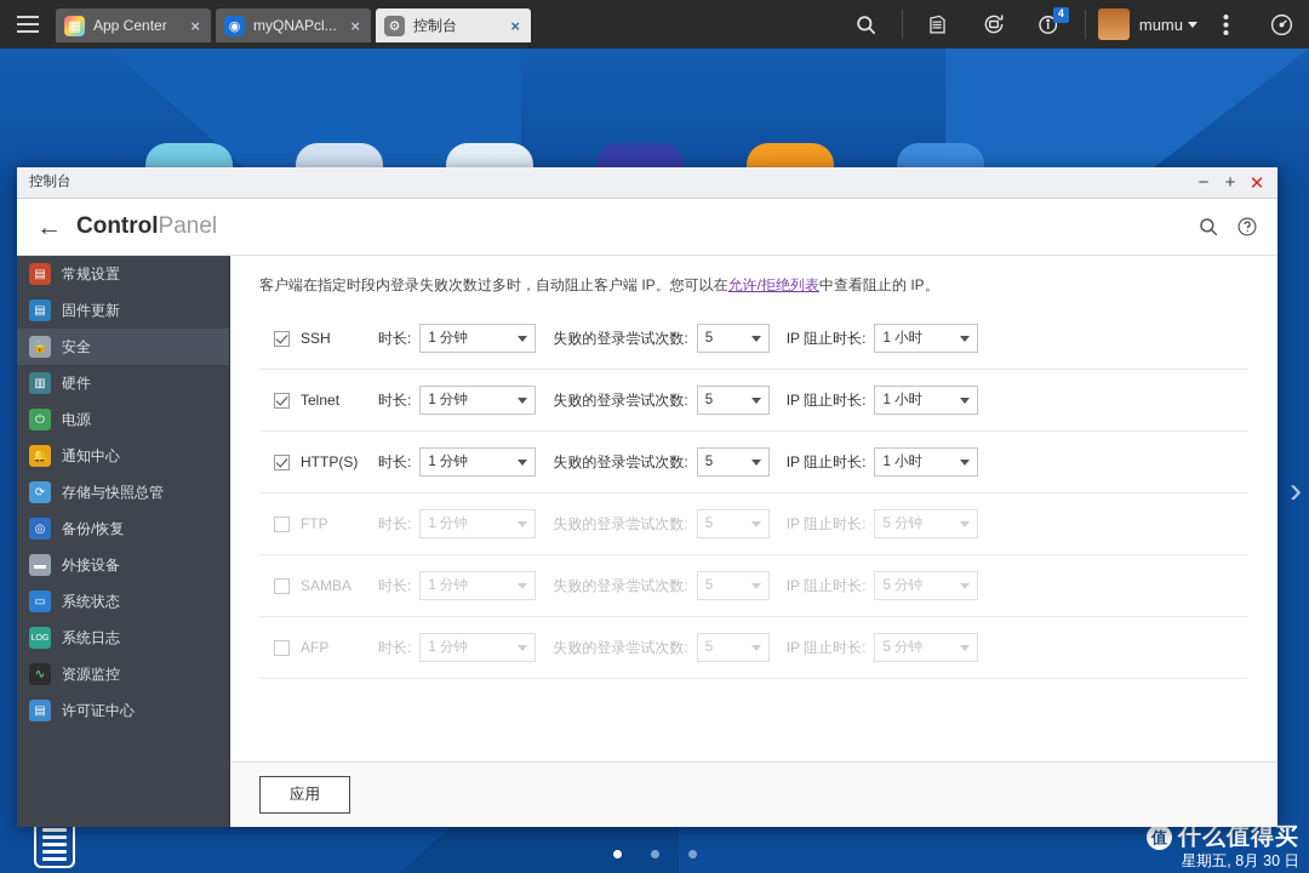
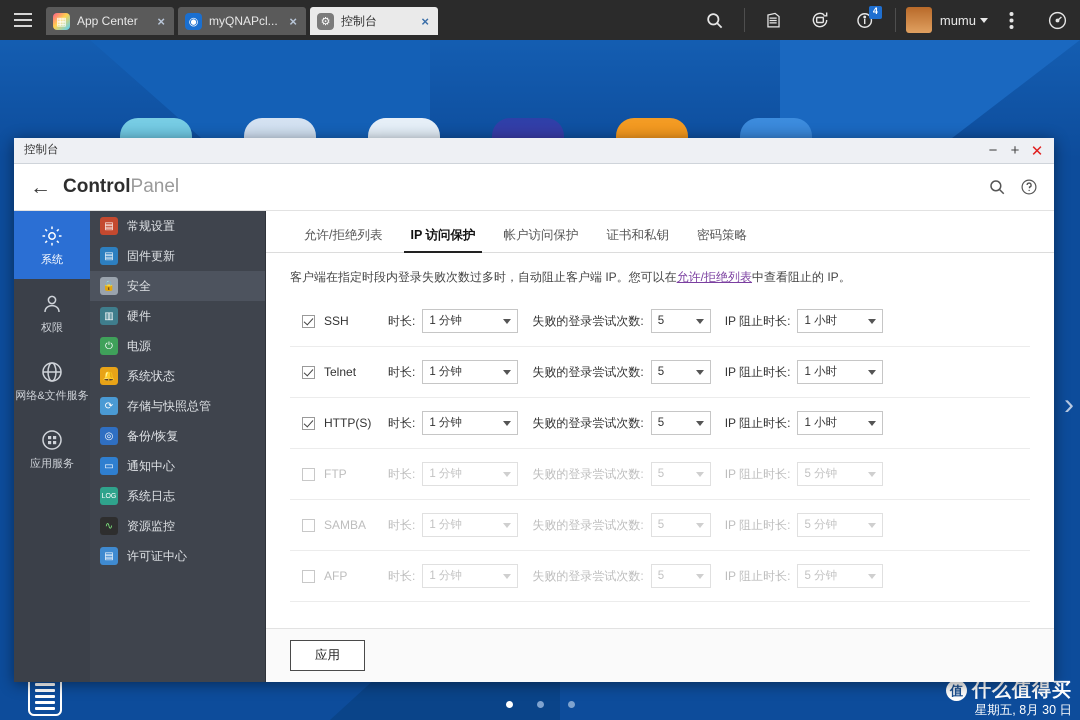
  ›
  值
  什么值得买
  星期五, 8月 30 日
  ▦
  App Center
  ×
  ◉
  myQNAPcl...
  ×
  ⚙
  控制台
  ×
  4
  mumu
  控制台
  −
  +
  ✕
  ←
  ControlPanel
+ 系统
+ 权限
+ 网络&文件服务
+ 应用服务
  ▤
  常规设置
  ▤
  固件更新
  🔒
  安全
  ▥
  硬件
  ⏻
  电源
  🔔
- 通知中心
+ 系统状态
  ⟳
  存储与快照总管
  ◎
  备份/恢复
- ▬
- 外接设备
  ▭
- 系统状态
+ 通知中心
  系统日志
  ∿
  资源监控
  ▤
  许可证中心
+ 允许/拒绝列表
+ IP 访问保护
+ 帐户访问保护
+ 证书和私钥
+ 密码策略
  客户端在指定时段内登录失败次数过多时，自动阻止客户端 IP。您可以在允许/拒绝列表中查看阻止的 IP。
  SSH
  时长:
  1 分钟
  失败的登录尝试次数:
  5
  IP 阻止时长:
  1 小时
  Telnet
  时长:
  1 分钟
  失败的登录尝试次数:
  5
  IP 阻止时长:
  1 小时
  HTTP(S)
  时长:
  1 分钟
  失败的登录尝试次数:
  5
  IP 阻止时长:
  1 小时
  FTP
  时长:
  1 分钟
  失败的登录尝试次数:
  5
  IP 阻止时长:
  5 分钟
  SAMBA
  时长:
  1 分钟
  失败的登录尝试次数:
  5
  IP 阻止时长:
  5 分钟
  AFP
  时长:
  1 分钟
  失败的登录尝试次数:
  5
  IP 阻止时长:
  5 分钟
  应用
